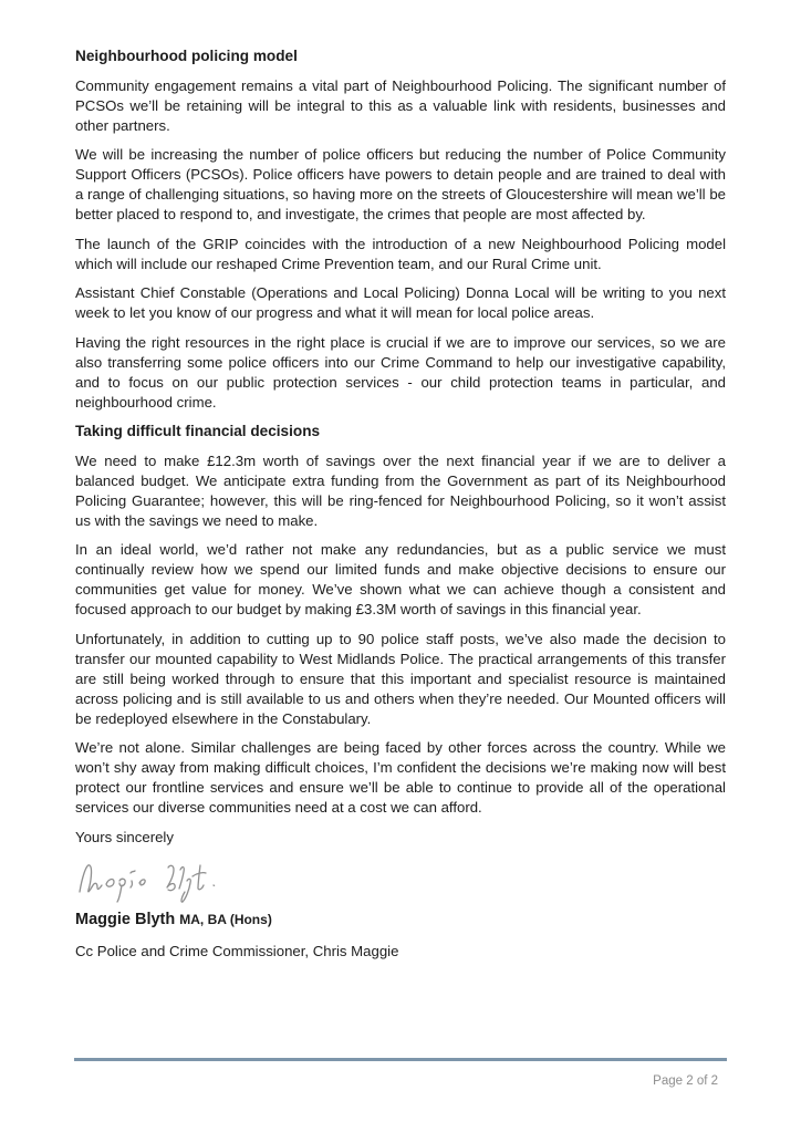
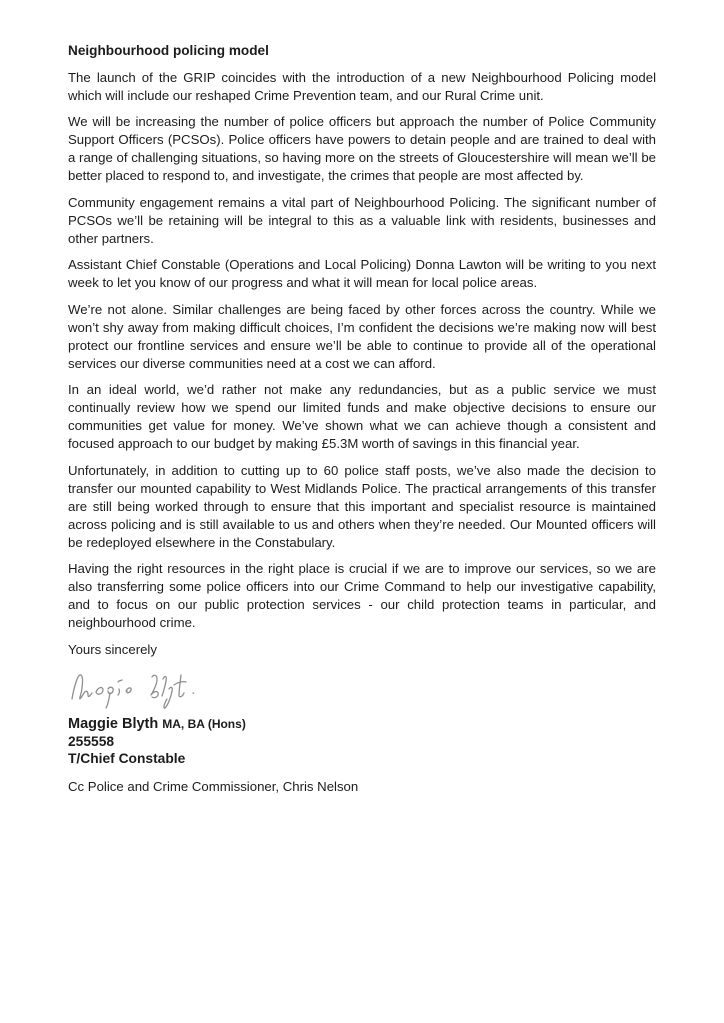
  Neighbourhood policing model
- Community engagement remains a vital part of Neighbourhood Policing. The significant number of PCSOs we’ll be retaining will be integral to this as a valuable link with residents, businesses and other partners.
+ The launch of the GRIP coincides with the introduction of a new Neighbourhood Policing model which will include our reshaped Crime Prevention team, and our Rural Crime unit.
- We will be increasing the number of police officers but reducing the number of Police Community Support Officers (PCSOs). Police officers have powers to detain people and are trained to deal with a range of challenging situations, so having more on the streets of Gloucestershire will mean we’ll be better placed to respond to, and investigate, the crimes that people are most affected by.
+ We will be increasing the number of police officers but approach the number of Police Community Support Officers (PCSOs). Police officers have powers to detain people and are trained to deal with a range of challenging situations, so having more on the streets of Gloucestershire will mean we’ll be better placed to respond to, and investigate, the crimes that people are most affected by.
- The launch of the GRIP coincides with the introduction of a new Neighbourhood Policing model which will include our reshaped Crime Prevention team, and our Rural Crime unit.
+ Community engagement remains a vital part of Neighbourhood Policing. The significant number of PCSOs we’ll be retaining will be integral to this as a valuable link with residents, businesses and other partners.
- Assistant Chief Constable (Operations and Local Policing) Donna Local will be writing to you next week to let you know of our progress and what it will mean for local police areas.
+ Assistant Chief Constable (Operations and Local Policing) Donna Lawton will be writing to you next week to let you know of our progress and what it will mean for local police areas.
- Having the right resources in the right place is crucial if we are to improve our services, so we are also transferring some police officers into our Crime Command to help our investigative capability, and to focus on our public protection services - our child protection teams in particular, and neighbourhood crime.
+ We’re not alone. Similar challenges are being faced by other forces across the country. While we won’t shy away from making difficult choices, I’m confident the decisions we’re making now will best protect our frontline services and ensure we’ll be able to continue to provide all of the operational services our diverse communities need at a cost we can afford.
- Taking difficult financial decisions
- We need to make £12.3m worth of savings over the next financial year if we are to deliver a balanced budget. We anticipate extra funding from the Government as part of its Neighbourhood Policing Guarantee; however, this will be ring-fenced for Neighbourhood Policing, so it won’t assist us with the savings we need to make.
- In an ideal world, we’d rather not make any redundancies, but as a public service we must continually review how we spend our limited funds and make objective decisions to ensure our communities get value for money. We’ve shown what we can achieve though a consistent and focused approach to our budget by making £3.3M worth of savings in this financial year.
+ In an ideal world, we’d rather not make any redundancies, but as a public service we must continually review how we spend our limited funds and make objective decisions to ensure our communities get value for money. We’ve shown what we can achieve though a consistent and focused approach to our budget by making £5.3M worth of savings in this financial year.
- Unfortunately, in addition to cutting up to 90 police staff posts, we’ve also made the decision to transfer our mounted capability to West Midlands Police. The practical arrangements of this transfer are still being worked through to ensure that this important and specialist resource is maintained across policing and is still available to us and others when they’re needed. Our Mounted officers will be redeployed elsewhere in the Constabulary.
+ Unfortunately, in addition to cutting up to 60 police staff posts, we’ve also made the decision to transfer our mounted capability to West Midlands Police. The practical arrangements of this transfer are still being worked through to ensure that this important and specialist resource is maintained across policing and is still available to us and others when they’re needed. Our Mounted officers will be redeployed elsewhere in the Constabulary.
- We’re not alone. Similar challenges are being faced by other forces across the country. While we won’t shy away from making difficult choices, I’m confident the decisions we’re making now will best protect our frontline services and ensure we’ll be able to continue to provide all of the operational services our diverse communities need at a cost we can afford.
+ Having the right resources in the right place is crucial if we are to improve our services, so we are also transferring some police officers into our Crime Command to help our investigative capability, and to focus on our public protection services - our child protection teams in particular, and neighbourhood crime.
  Yours sincerely
  Maggie Blyth MA, BA (Hons)
+ 255558
+ T/Chief Constable
- Cc Police and Crime Commissioner, Chris Maggie
+ Cc Police and Crime Commissioner, Chris Nelson
- Page 2 of 2
